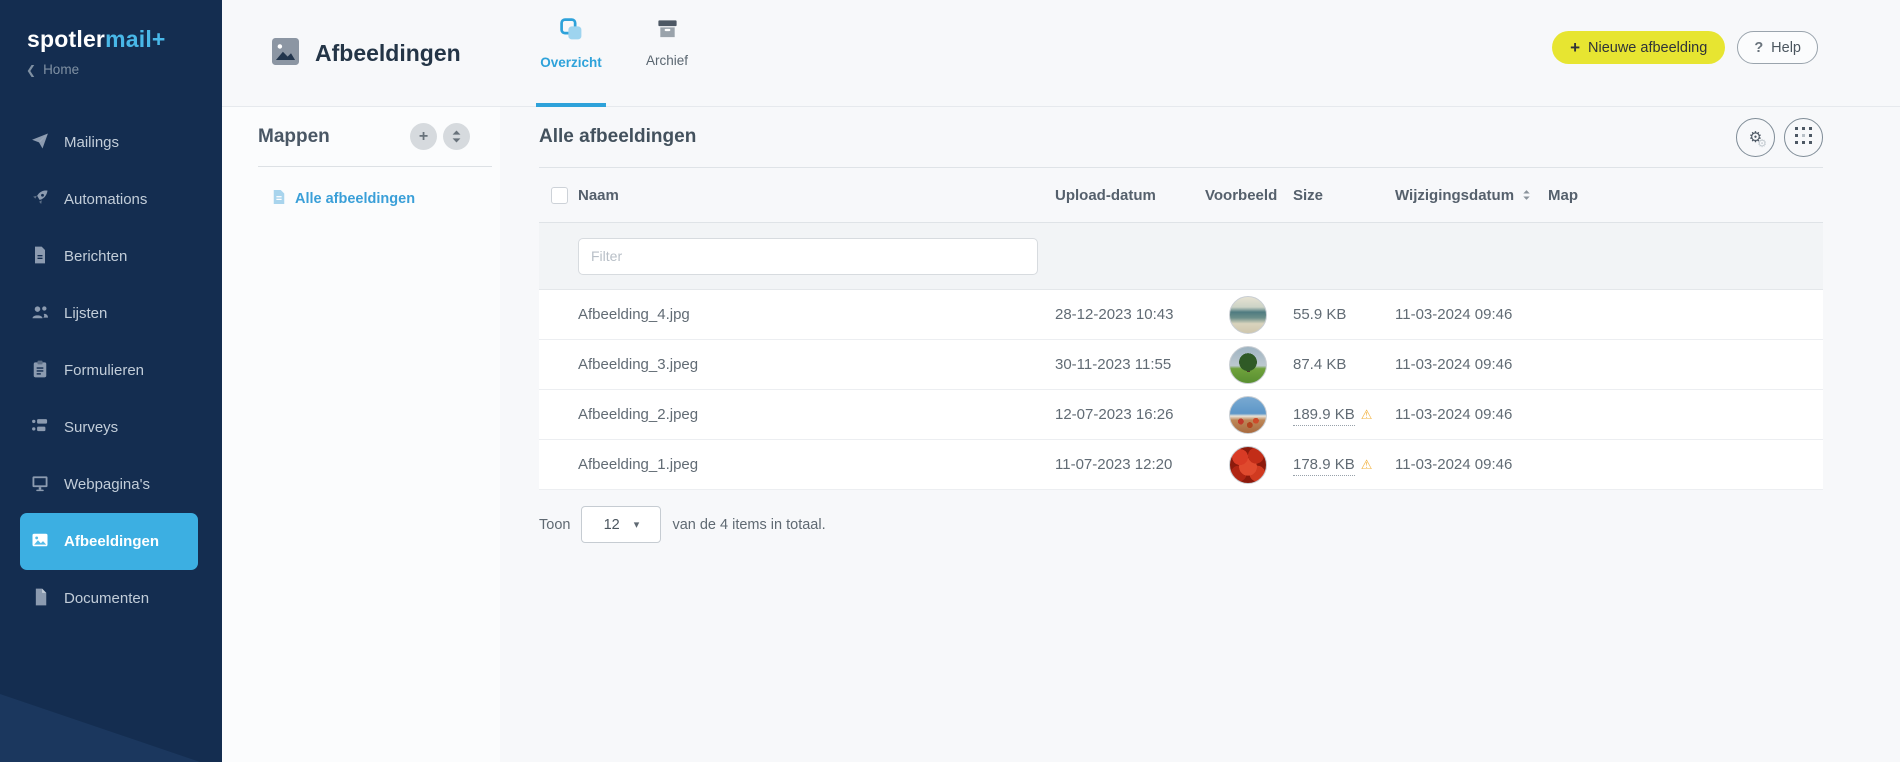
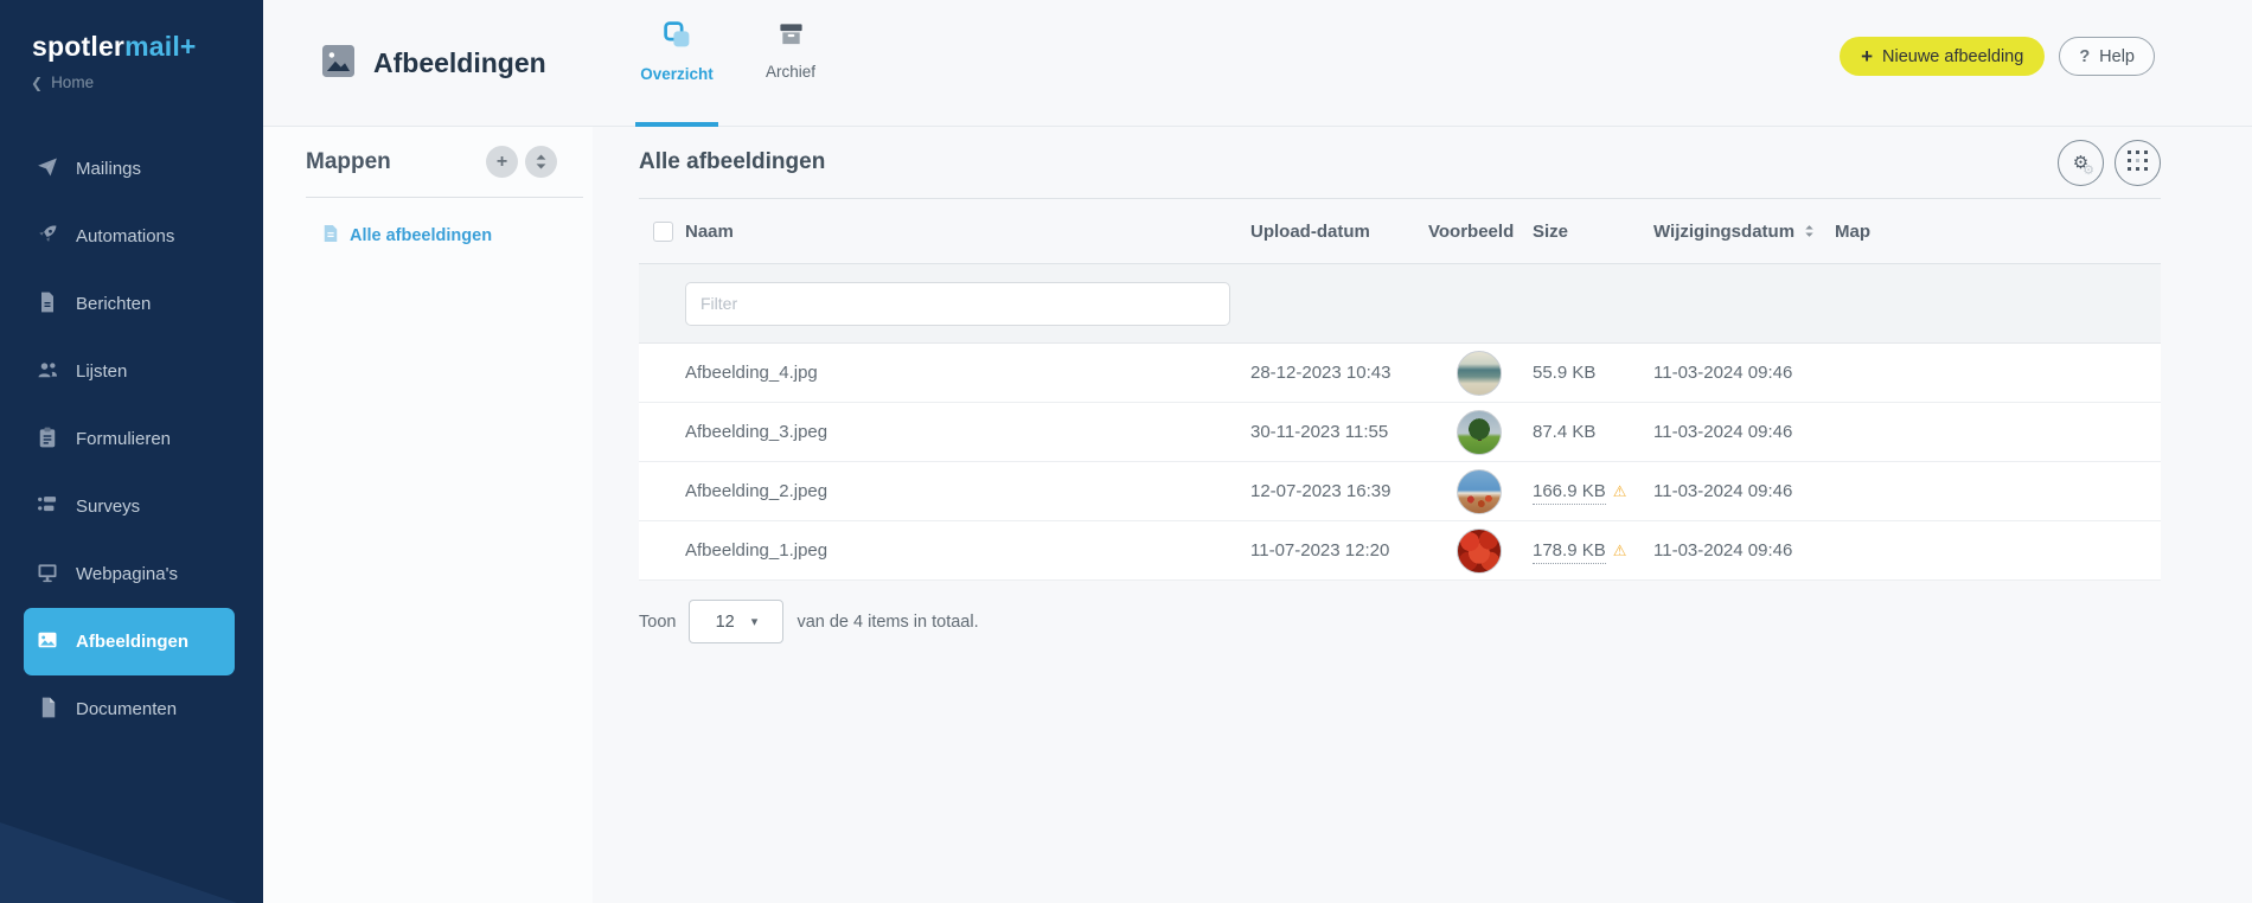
  spotlermail+
  ❮
  Home
  Mailings
  Automations
  Berichten
  Lijsten
  Formulieren
  Surveys
  Webpagina's
  Afbeeldingen
  Documenten
  Afbeeldingen
  Overzicht
  Archief
  +
  Nieuwe afbeelding
  ?
  Help
  Mappen
  +
  Alle afbeeldingen
  Alle afbeeldingen
  ⚙
  ⚙
  Naam
  Upload-datum
  Voorbeeld
  Size
  Wijzigingsdatum
  Map
  Filter
  Afbeelding_4.jpg
  28-12-2023 10:43
  55.9 KB
  11-03-2024 09:46
  Afbeelding_3.jpeg
  30-11-2023 11:55
  87.4 KB
  11-03-2024 09:46
  Afbeelding_2.jpeg
- 12-07-2023 16:26
+ 12-07-2023 16:39
- 189.9 KB ⚠
+ 166.9 KB ⚠
  11-03-2024 09:46
  Afbeelding_1.jpeg
  11-07-2023 12:20
  178.9 KB ⚠
  11-03-2024 09:46
  Toon
  12
  ▾
  van de 4 items in totaal.
